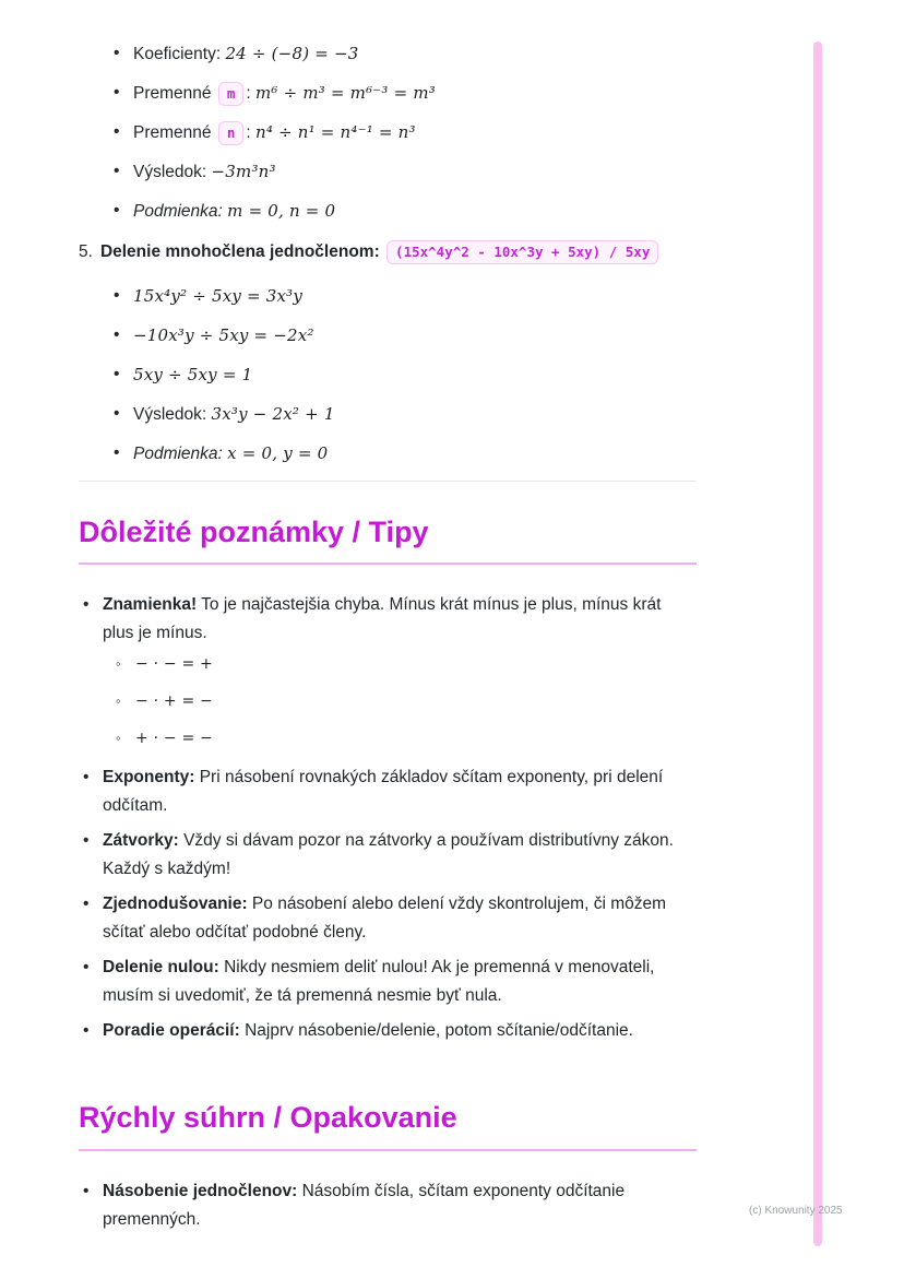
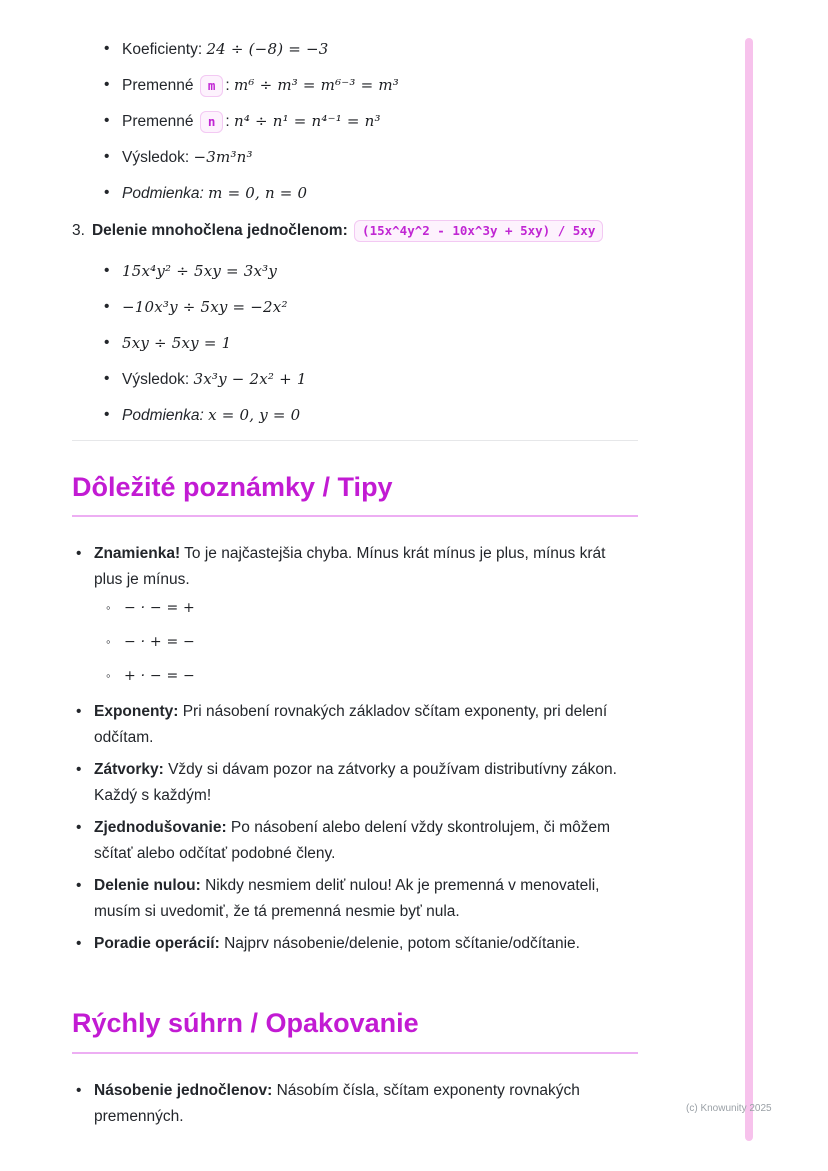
  Koeficienty: 24 ÷ (−8) = −3
  Premenné m : m⁶ ÷ m³ = m⁶⁻³ = m³
  Premenné n : n⁴ ÷ n¹ = n⁴⁻¹ = n³
  Výsledok: −3m³n³
  Podmienka: m = 0, n = 0
- 5. Delenie mnohočlena jednočlenom: (15x^4y^2 - 10x^3y + 5xy) / 5xy
+ 3. Delenie mnohočlena jednočlenom: (15x^4y^2 - 10x^3y + 5xy) / 5xy
  15x⁴y² ÷ 5xy = 3x³y
  −10x³y ÷ 5xy = −2x²
  5xy ÷ 5xy = 1
  Výsledok: 3x³y − 2x² + 1
  Podmienka: x = 0, y = 0
  Dôležité poznámky / Tipy
  Znamienka! To je najčastejšia chyba. Mínus krát mínus je plus, mínus krát plus je mínus.
  − · − = +
  − · + = −
  + · − = −
  Exponenty: Pri násobení rovnakých základov sčítam exponenty, pri delení odčítam.
  Zátvorky: Vždy si dávam pozor na zátvorky a používam distributívny zákon. Každý s každým!
  Zjednodušovanie: Po násobení alebo delení vždy skontrolujem, či môžem sčítať alebo odčítať podobné členy.
  Delenie nulou: Nikdy nesmiem deliť nulou! Ak je premenná v menovateli, musím si uvedomiť, že tá premenná nesmie byť nula.
  Poradie operácií: Najprv násobenie/delenie, potom sčítanie/odčítanie.
  Rýchly súhrn / Opakovanie
- Násobenie jednočlenov: Násobím čísla, sčítam exponenty odčítanie premenných.
+ Násobenie jednočlenov: Násobím čísla, sčítam exponenty rovnakých premenných.
  (c) Knowunity 2025
